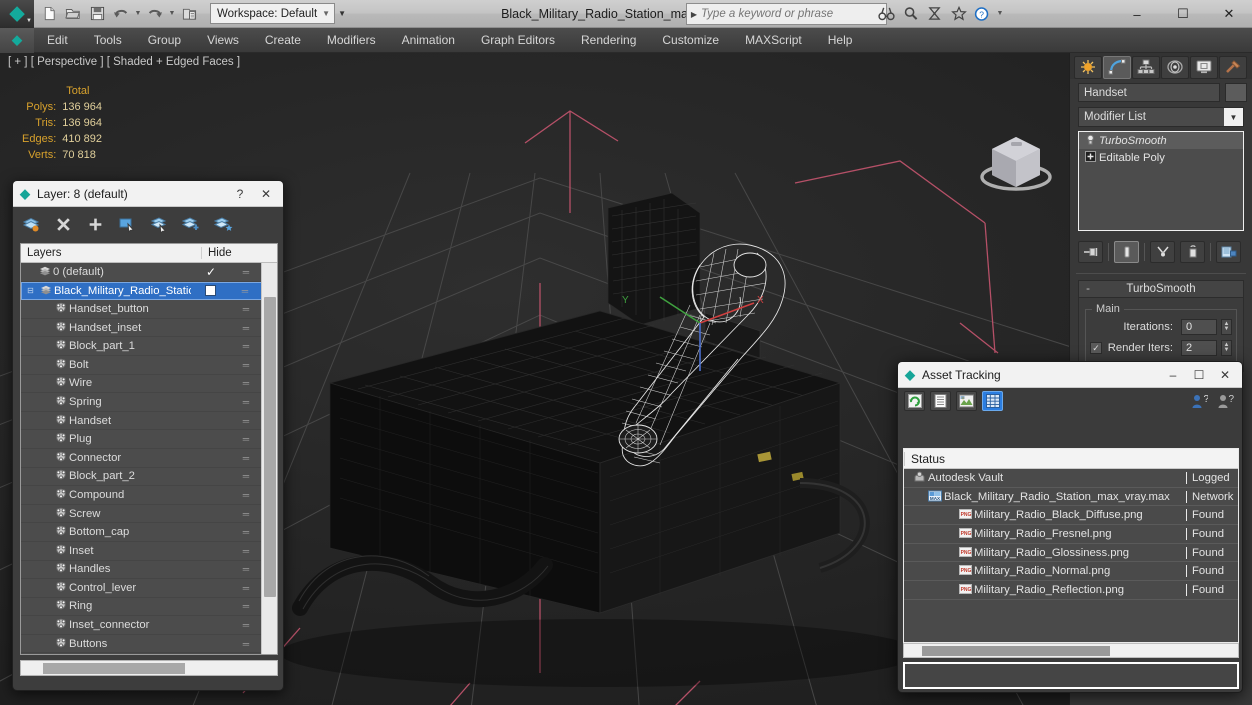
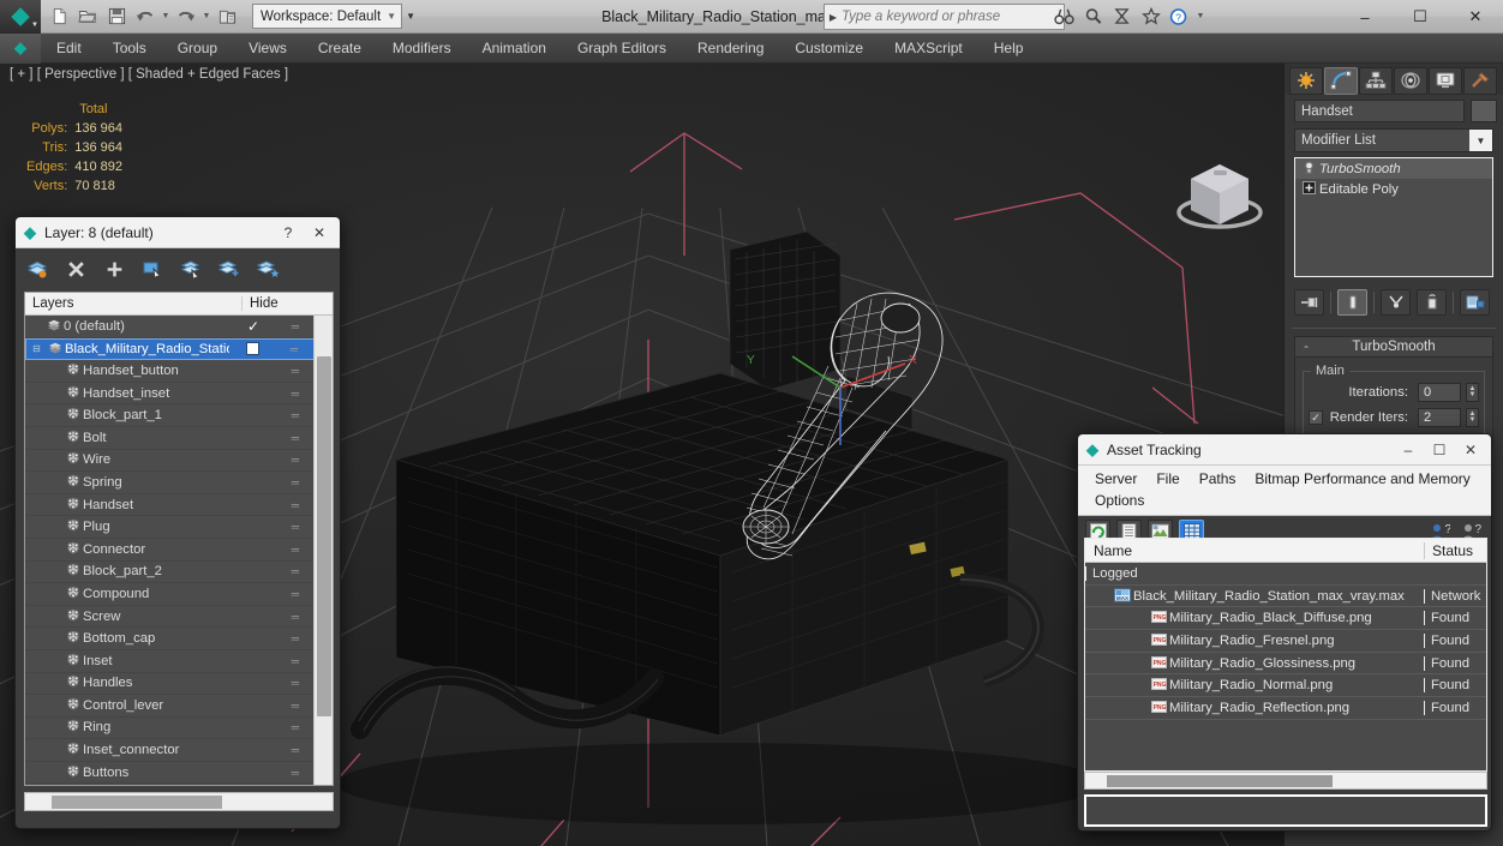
  ◆
  Workspace: Default
  ▼
  ▼
  Black_Military_Radio_Station_ma
  ▶
  Type a keyword or phrase
  ?
  –
  ☐
  ✕
  ◆
  Edit
  Tools
  Group
  Views
  Create
  Modifiers
  Animation
  Graph Editors
  Rendering
  Customize
  MAXScript
  Help
  [ + ] [ Perspective ] [ Shaded + Edged Faces ]
  	Total
  Polys:	136 964
  Tris:	136 964
  Edges:	410 892
  Verts:	70 818
  Y
  X
  ◆
  Layer: 8 (default)
  ?
  ✕
  Layers
  Hide
  0 (default)
  ✓
  ═
  ⊟
  Black_Military_Radio_Stati
  ═
  Handset_button
  ═
  Handset_inset
  ═
  Block_part_1
  ═
  Bolt
  ═
  Wire
  ═
  Spring
  ═
  Handset
  ═
  Plug
  ═
  Connector
  ═
  Block_part_2
  ═
  Compound
  ═
  Screw
  ═
  Bottom_cap
  ═
  Inset
  ═
  Handles
  ═
  Control_lever
  ═
  Ring
  ═
  Inset_connector
  ═
  Buttons
  ═
  Handset
  Modifier List
  ▼
  TurboSmooth
  Editable Poly
  -
  TurboSmooth
  Main
  Iterations:
  0
  ✓
  Render Iters:
  2
  ◆
  Asset Tracking
  –
  ☐
  ✕
+ Server
+ File
+ Paths
+ Bitmap Performance and Memory
+ Options
  ?
  ?
+ Name
  Status
- Autodesk Vault
  Logged
  Black_Military_Radio_Station_max_vray.max
  Network
  Military_Radio_Black_Diffuse.png
  Found
  Military_Radio_Fresnel.png
  Found
  Military_Radio_Glossiness.png
  Found
  Military_Radio_Normal.png
  Found
  Military_Radio_Reflection.png
  Found
